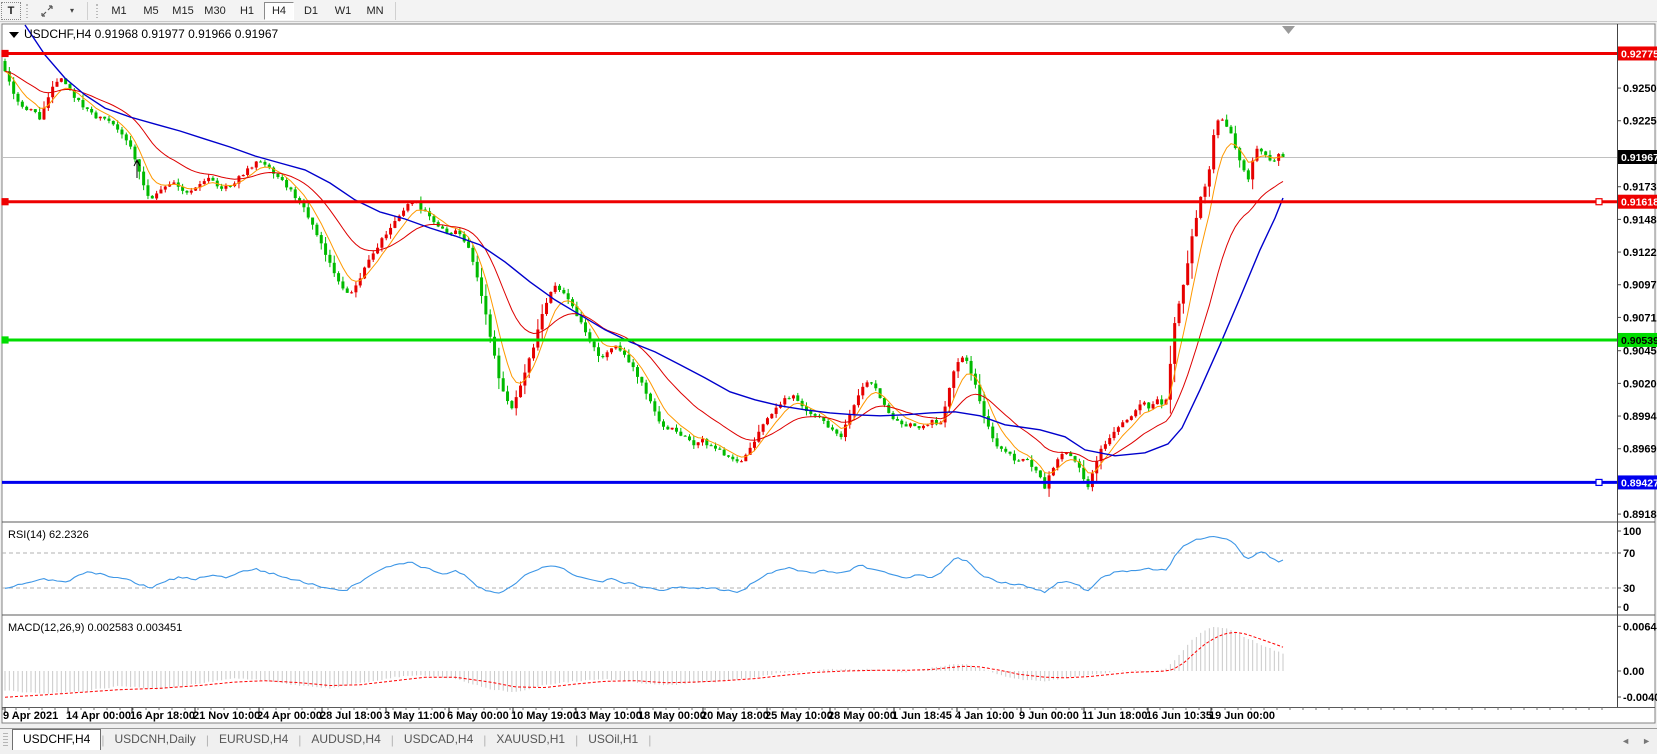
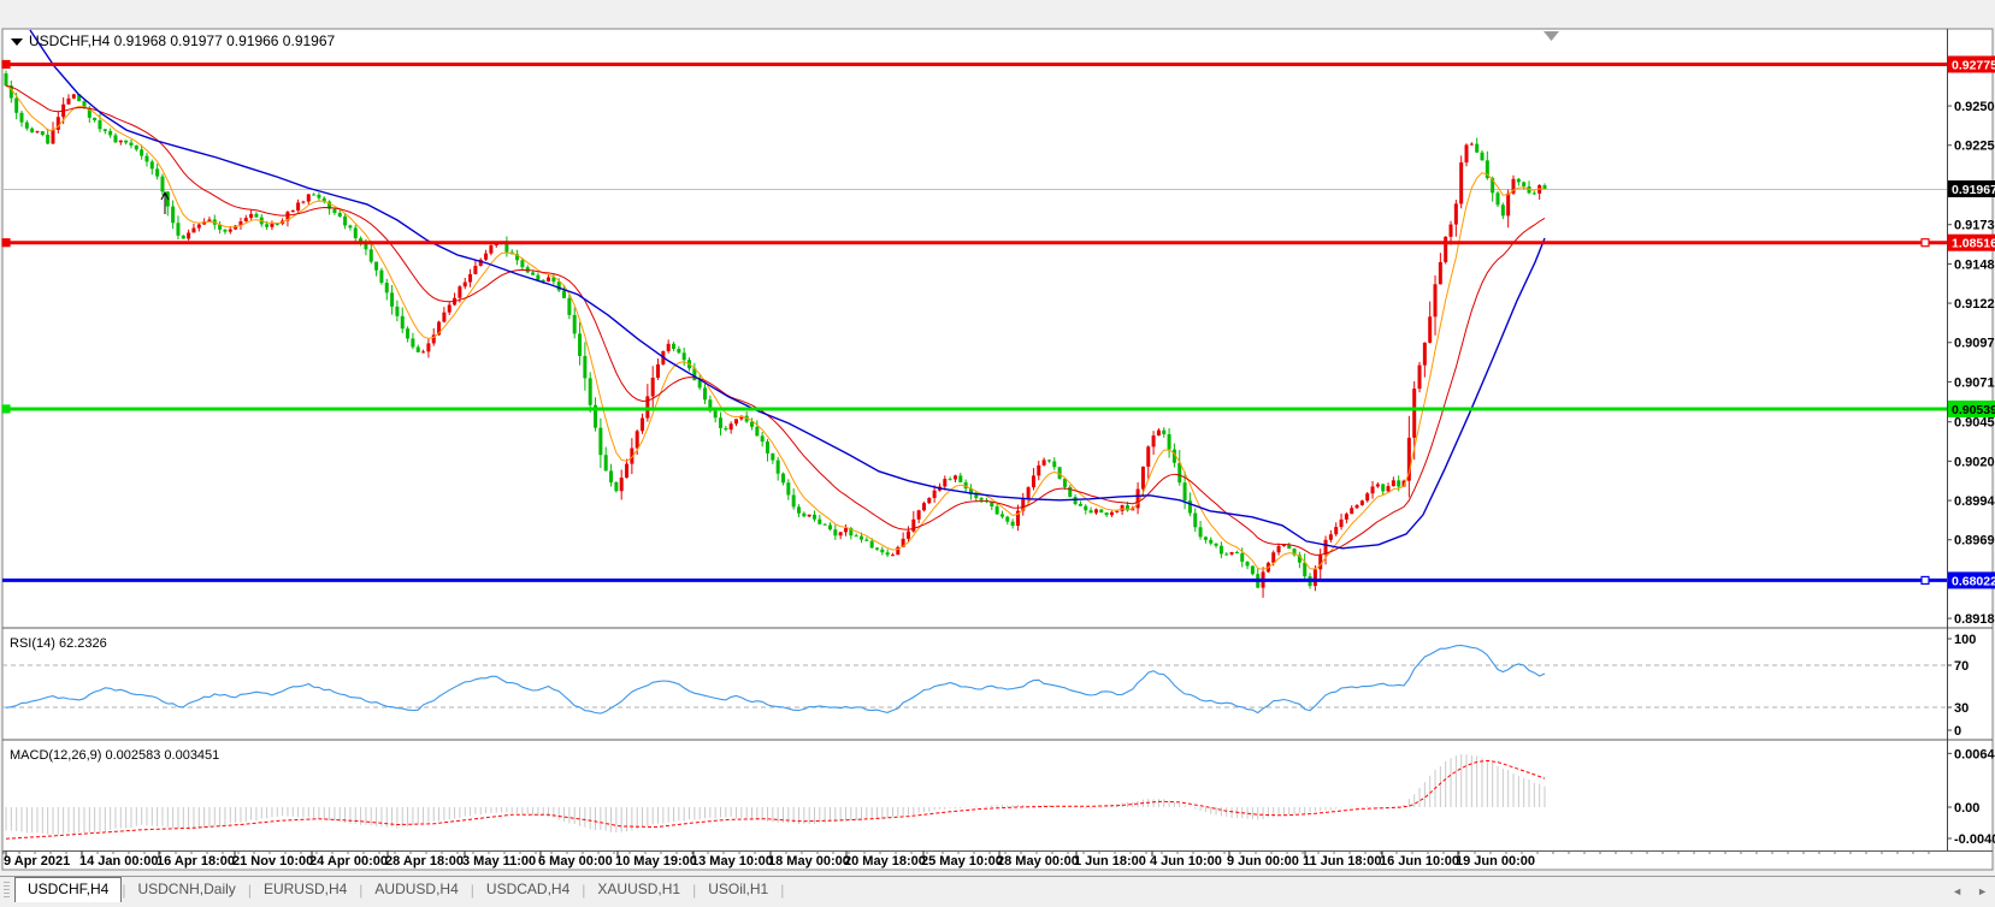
- T
- ▾
- M1
- M5
- M15
- M30
- H1
- H4
- D1
- W1
- MN
  0.9250
  0.9225
  0.9173
  0.9148
  0.9122
  0.9097
  0.9071
  0.9045
  0.9020
  0.8994
  0.8969
  0.8918
  0.92775
- 0.91618
+ 1.08516
  0.90539
- 0.89427
+ 0.68022
  0.91967
  100
  70
  30
  0
  0.0064
  0.00
  9 Apr 2021
- 14 Apr 00:00
+ 14 Jan 00:00
  16 Apr 18:00
  21 Nov 10:00
  24 Apr 00:00
- 28 Jul 18:00
+ 28 Apr 18:00
  3 May 11:00
  6 May 00:00
  10 May 19:00
  13 May 10:00
  18 May 00:00
  20 May 18:00
  25 May 10:00
  28 May 00:00
- 1 Jun 18:45
+ 1 Jun 18:00
- 4 Jan 10:00
+ 4 Jun 10:00
  9 Jun 00:00
  11 Jun 18:00
- 16 Jun 10:35
+ 16 Jun 10:00
  19 Jun 00:00
  USDCHF,H4 0.91968 0.91977 0.91966 0.91967
  RSI(14) 62.2326
  MACD(12,26,9) 0.002583 0.003451
  USDCHF,H4
  |
  USDCNH,Daily
  |
  EURUSD,H4
  |
  AUDUSD,H4
  |
  USDCAD,H4
  |
  XAUUSD,H1
  |
  USOil,H1
  |
  ◄
  ►
